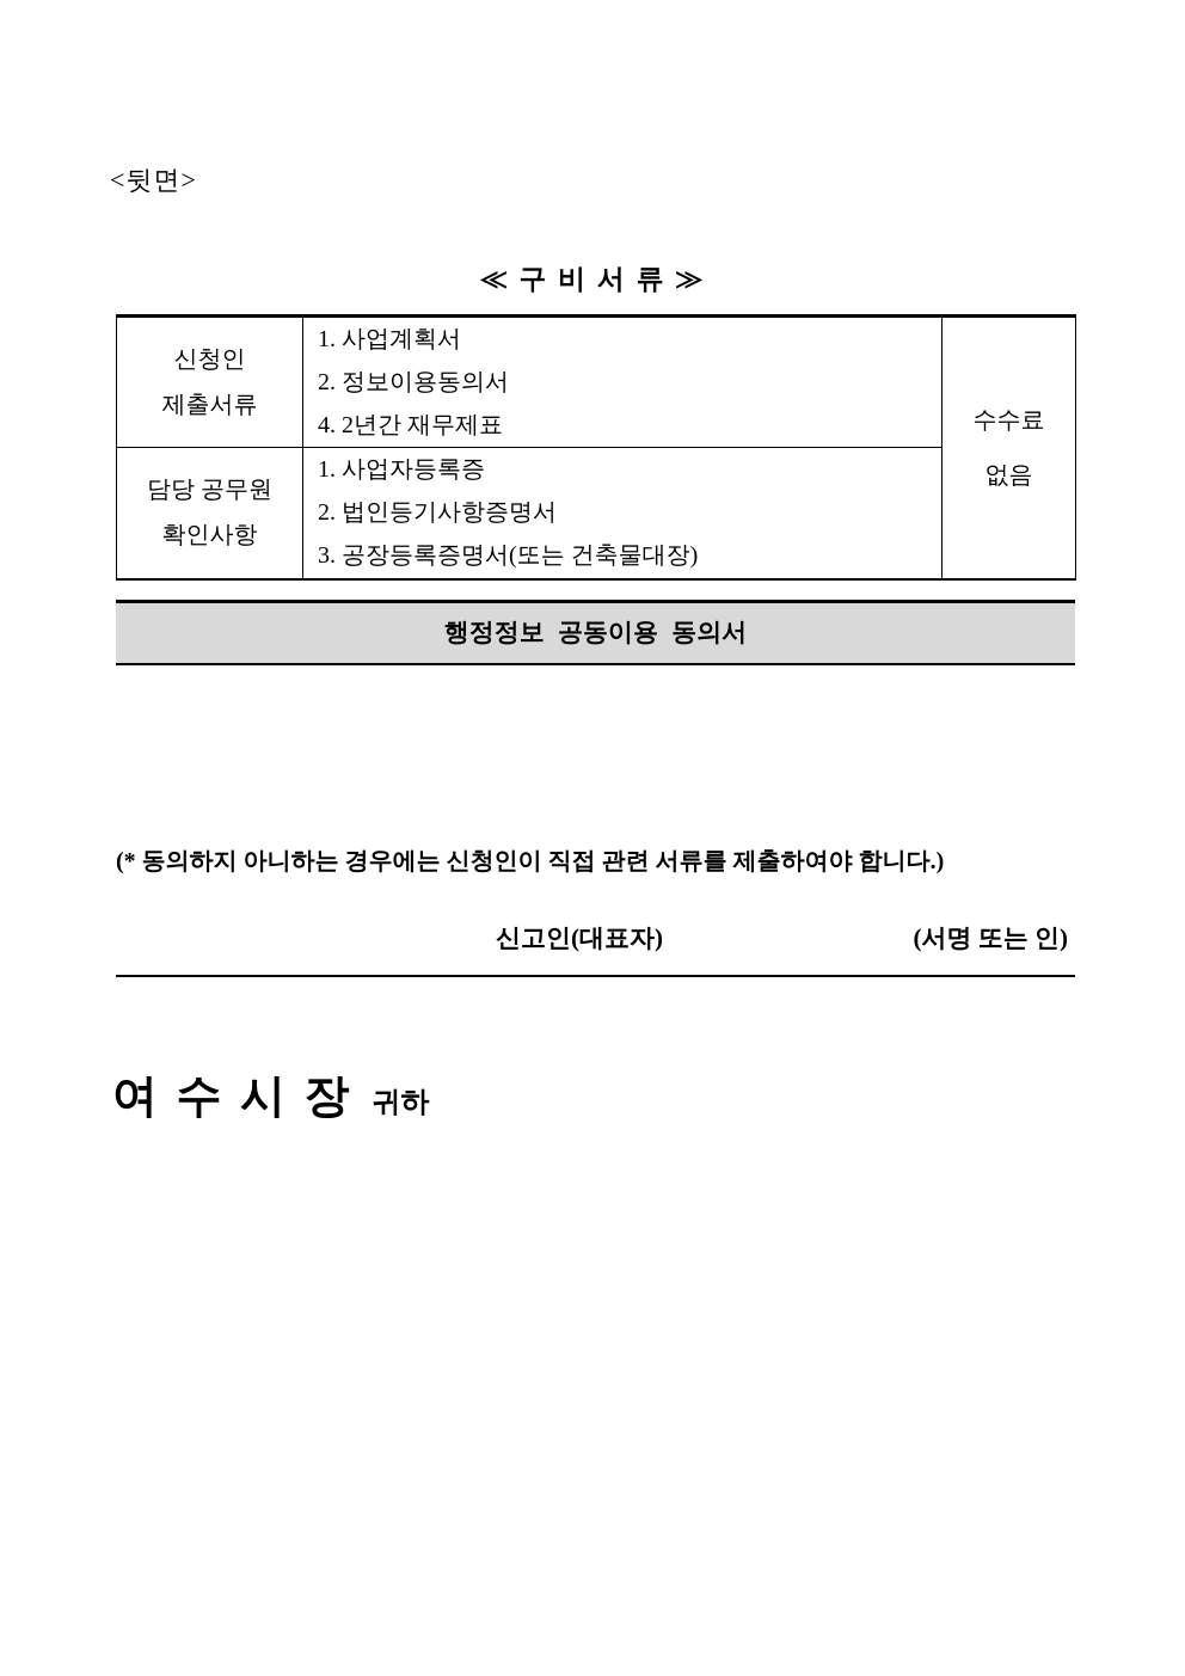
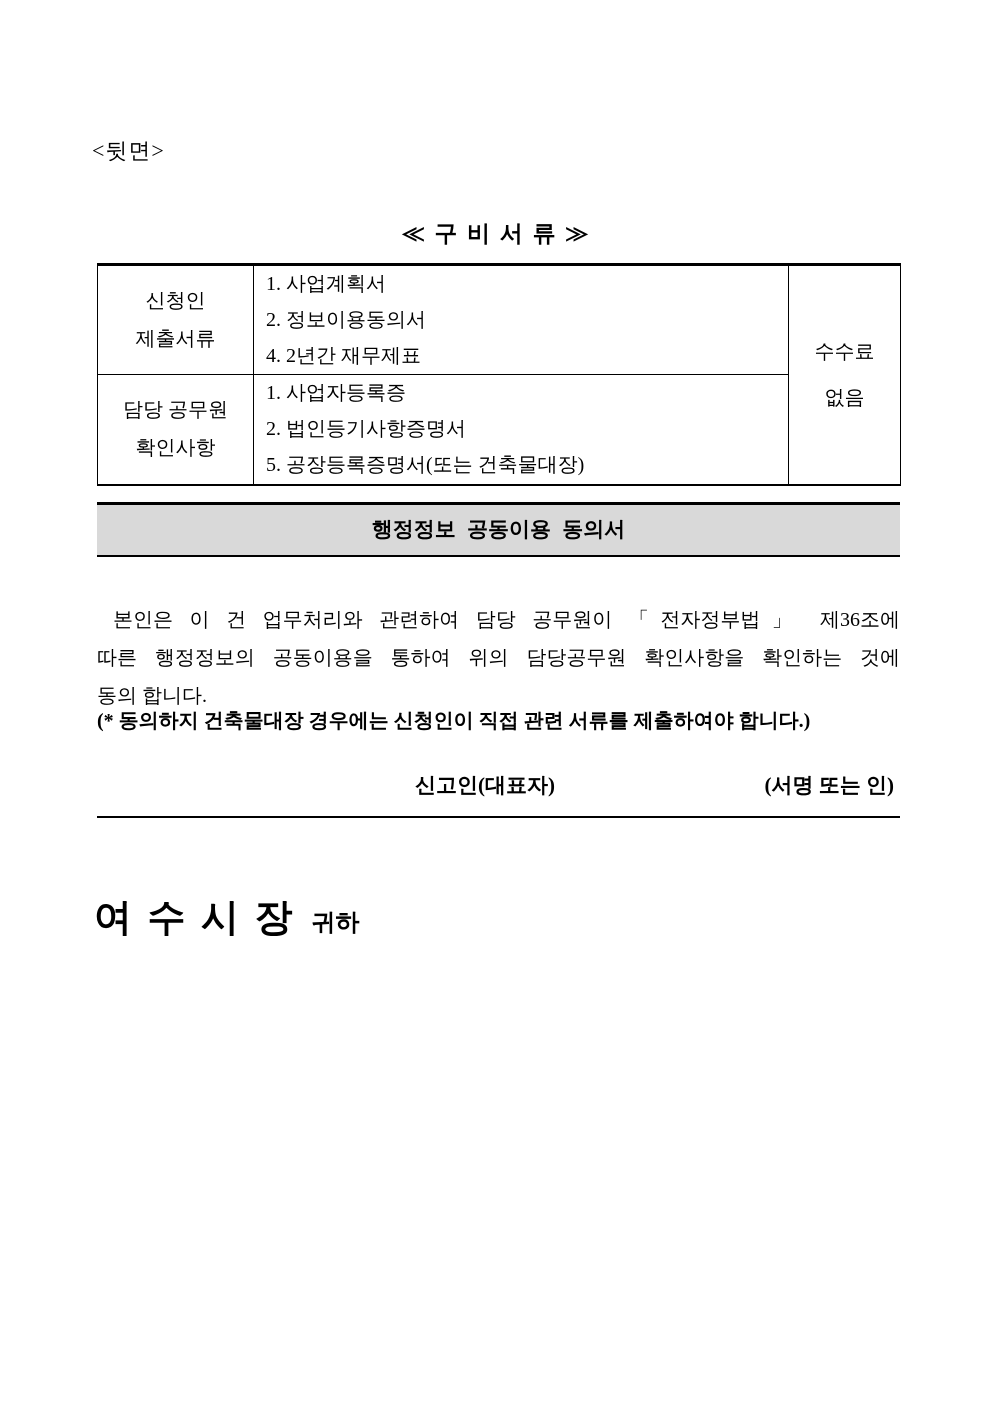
  <뒷면>
  ≪ 구 비 서 류 ≫
  신청인 제출서류	1. 사업계획서 2. 정보이용동의서 4. 2년간 재무제표	수수료 없음
- 담당 공무원 확인사항	1. 사업자등록증 2. 법인등기사항증명서 3. 공장등록증명서(또는 건축물대장)
+ 담당 공무원 확인사항	1. 사업자등록증 2. 법인등기사항증명서 5. 공장등록증명서(또는 건축물대장)
  행정정보 공동이용 동의서
+ 본인은 이 건 업무처리와 관련하여 담당 공무원이 「전자정부법」 제36조에
+ 따른 행정정보의 공동이용을 통하여 위의 담당공무원 확인사항을 확인하는 것에
+ 동의 합니다.
- (* 동의하지 아니하는 경우에는 신청인이 직접 관련 서류를 제출하여야 합니다.)
+ (* 동의하지 건축물대장 경우에는 신청인이 직접 관련 서류를 제출하여야 합니다.)
  신고인(대표자)
  (서명 또는 인)
  여 수 시 장 귀하
